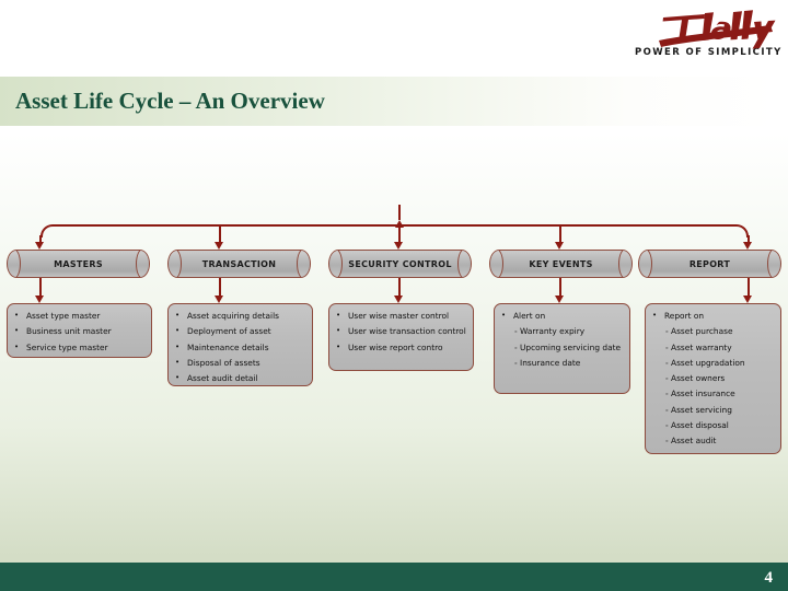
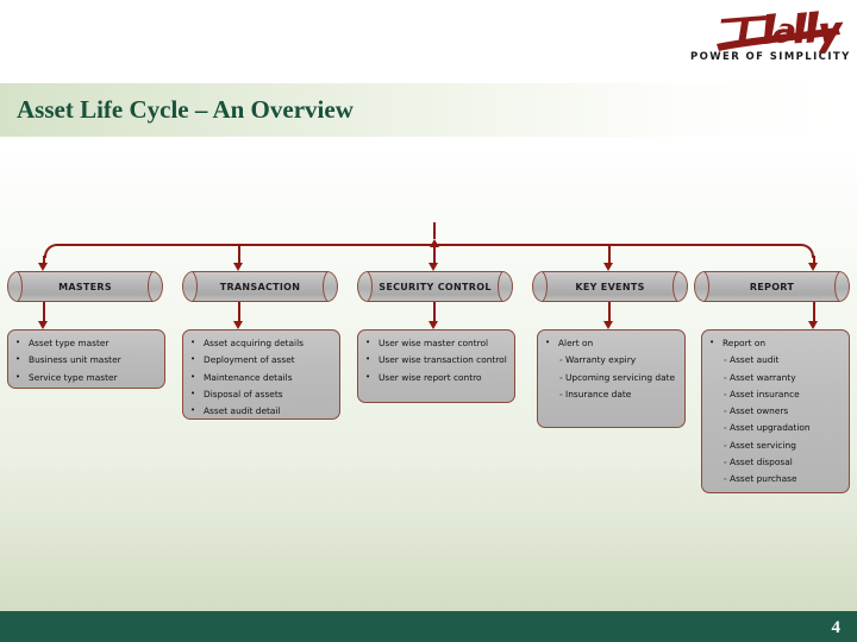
  POWER OF SIMPLICITY
  Asset Life Cycle – An Overview
  MASTERS
  •
  Asset type master
  •
  Business unit master
  •
  Service type master
  TRANSACTION
  •
  Asset acquiring details
  •
  Deployment of asset
  •
  Maintenance details
  •
  Disposal of assets
  •
  Asset audit detail
  SECURITY CONTROL
  •
  User wise master control
  •
  User wise transaction control
  •
  User wise report contro
  KEY EVENTS
  •
  Alert on
  - Warranty expiry
  - Upcoming servicing date
  - Insurance date
  REPORT
  •
  Report on
- - Asset purchase
+ - Asset audit
  - Asset warranty
- - Asset upgradation
+ - Asset insurance
  - Asset owners
- - Asset insurance
+ - Asset upgradation
  - Asset servicing
  - Asset disposal
- - Asset audit
+ - Asset purchase
  4
